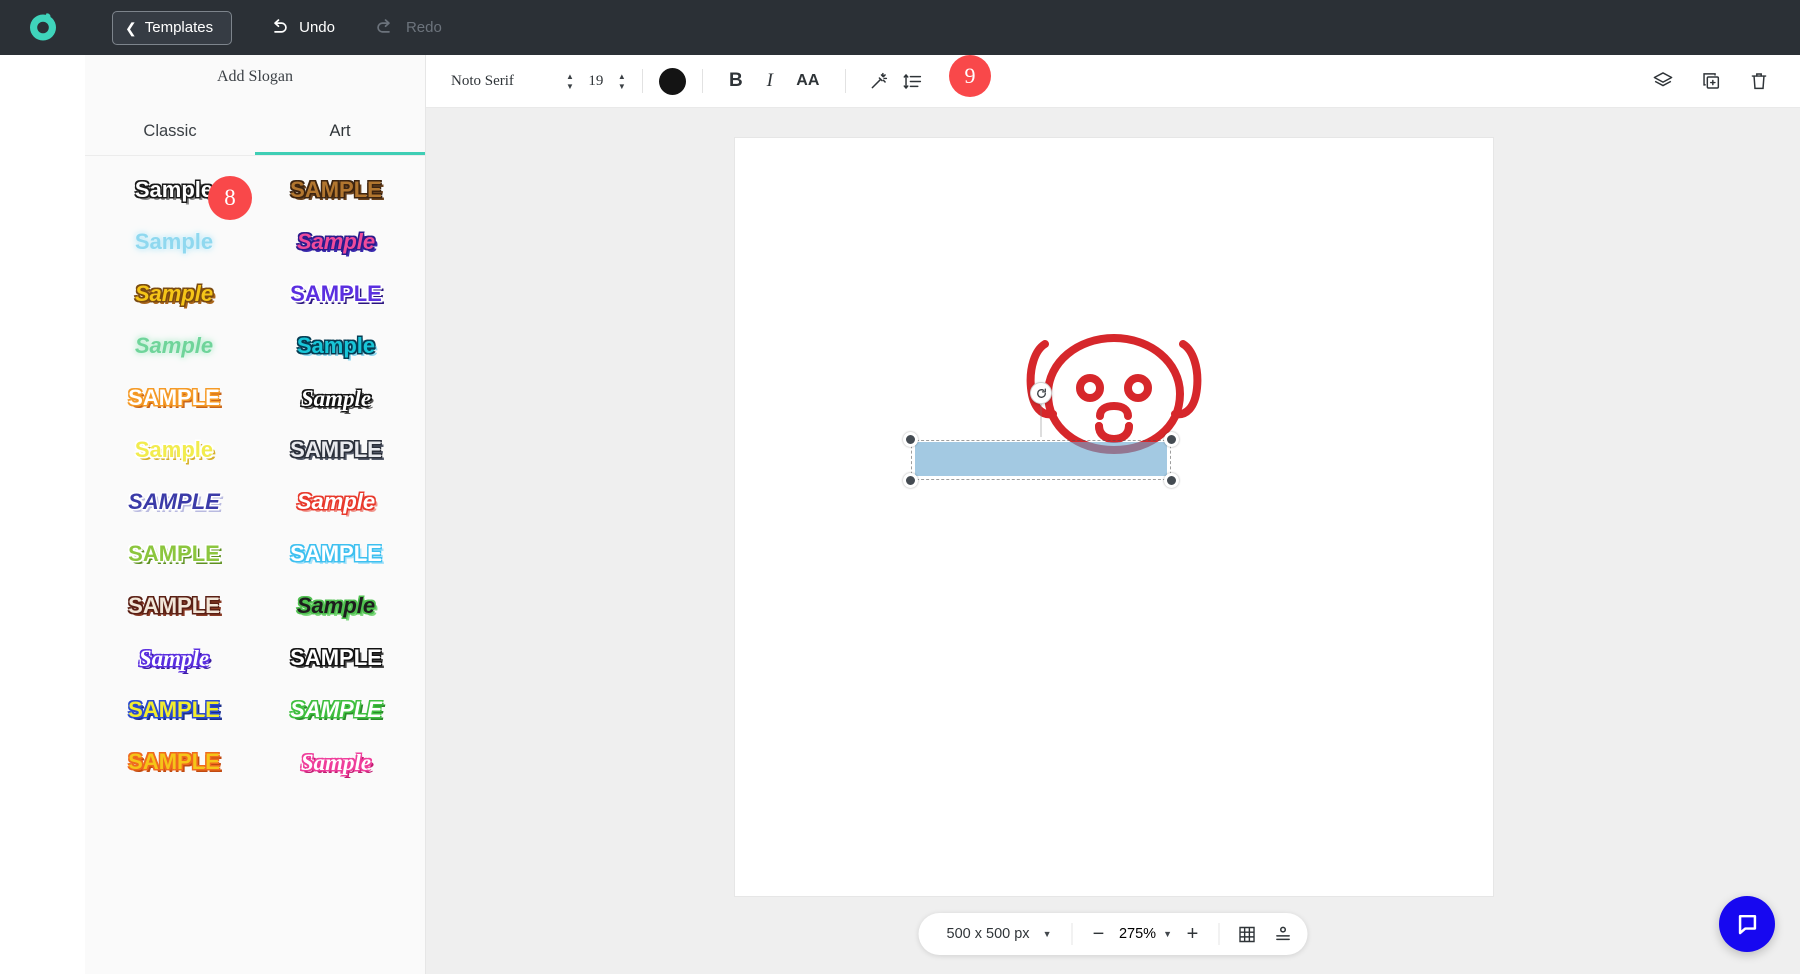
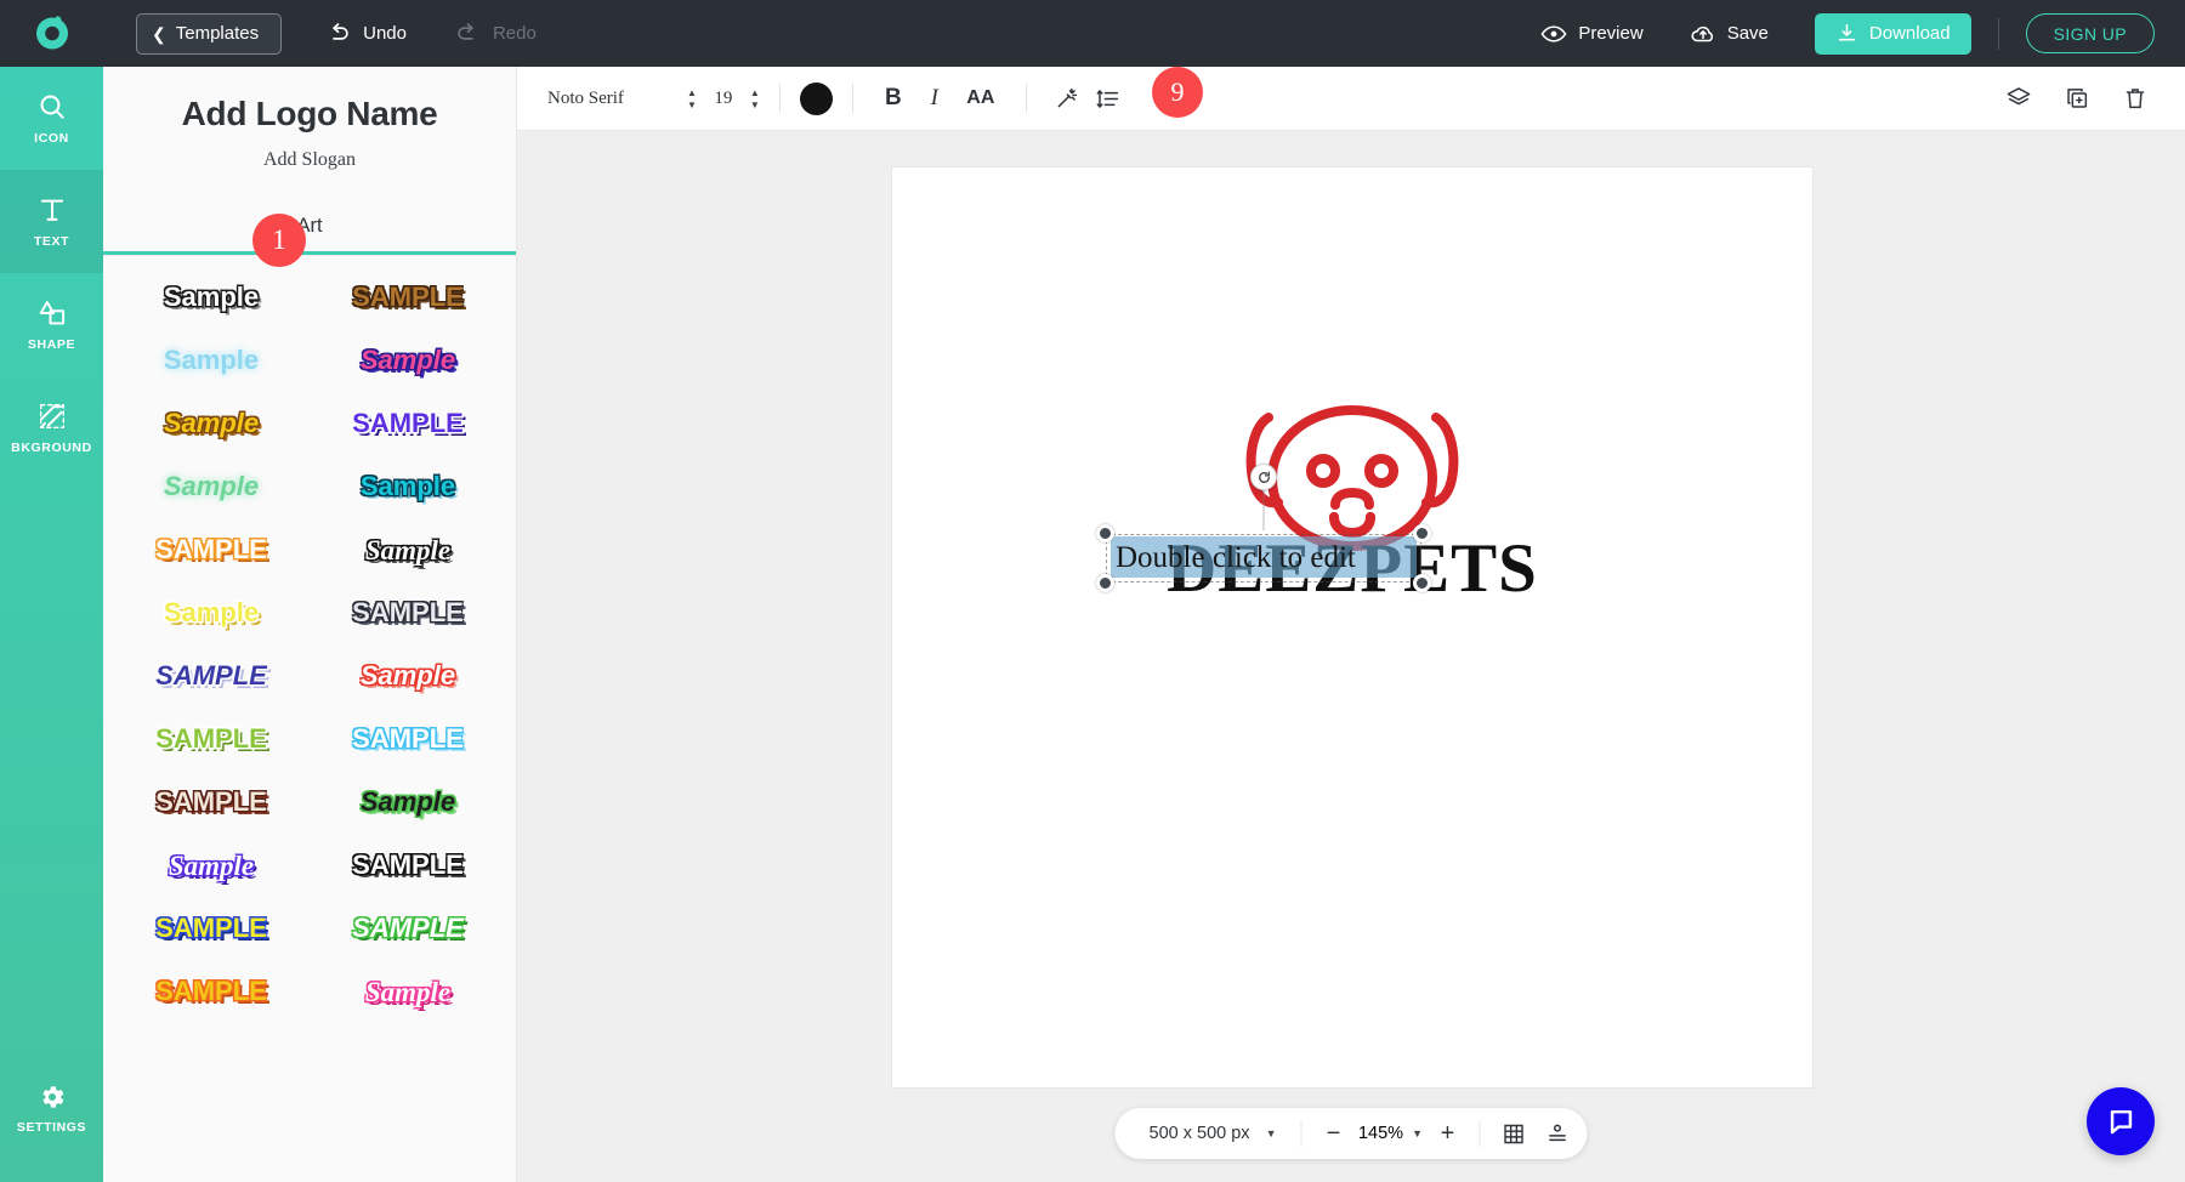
  ❮
  Templates
  Undo
  Redo
+ Preview
+ Save
+ Download
+ SIGN UP
+ ICON
+ TEXT
+ SHAPE
+ BKGROUND
+ SETTINGS
+ Add Logo Name
  Add Slogan
- Classic
  Art
  Sample
  SAMPLE
  Sample
  Sample
  Sample
  SAMPLE
  Sample
  Sample
  SAMPLE
  Sample
  Sample
  SAMPLE
  SAMPLE
  Sample
  SAMPLE
  SAMPLE
  SAMPLE
  Sample
  Sample
  SAMPLE
  SAMPLE
  SAMPLE
  SAMPLE
  Sample
  Noto Serif
  ▲
  ▼
  19
  ▲
  ▼
  B
  I
  AA
+ DEEZPETS
+ Double click to edit
  500 x 500 px
  ▼
  −
- 275%
+ 145%
  ▼
  +
- 8
+ 1
  9
